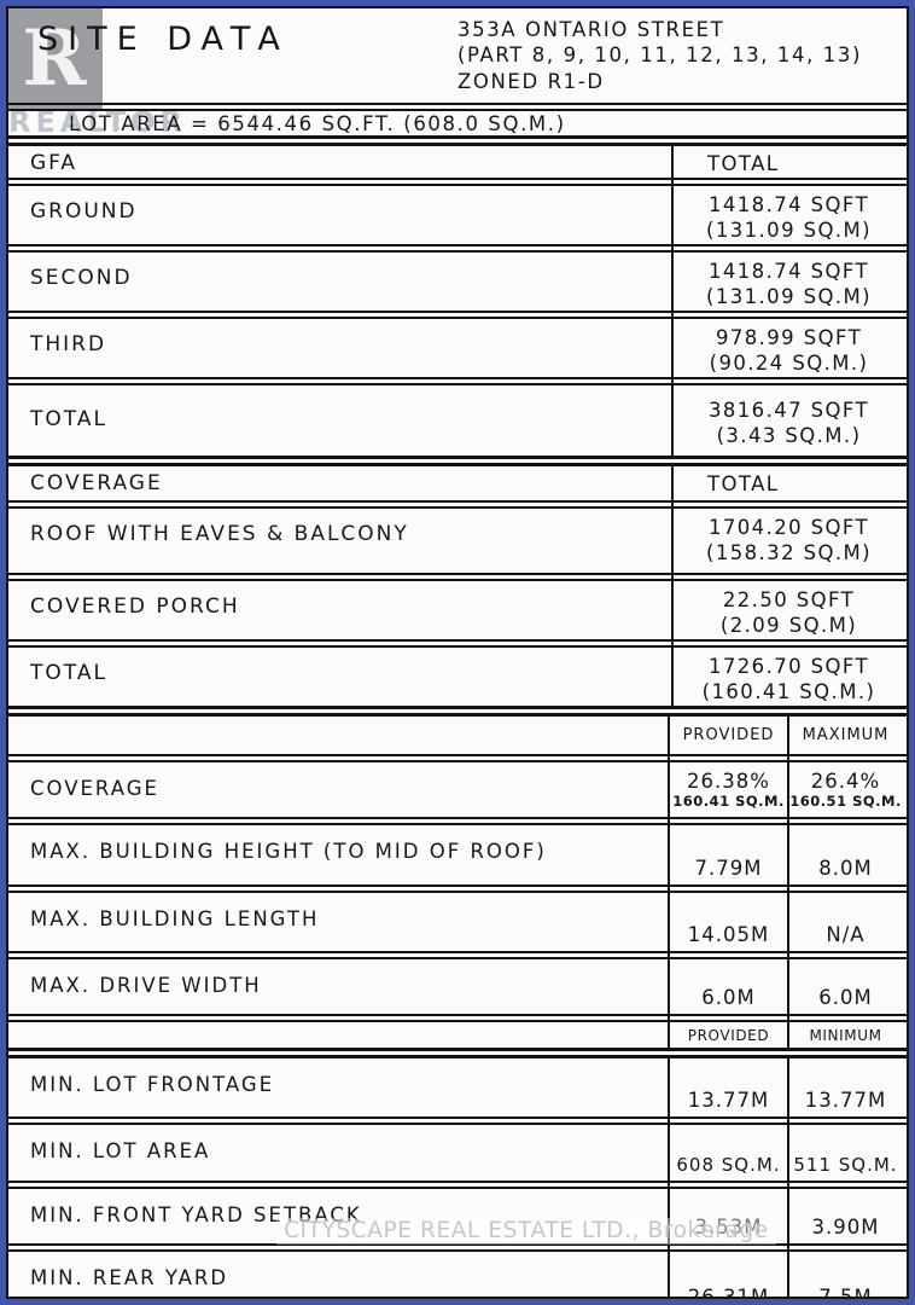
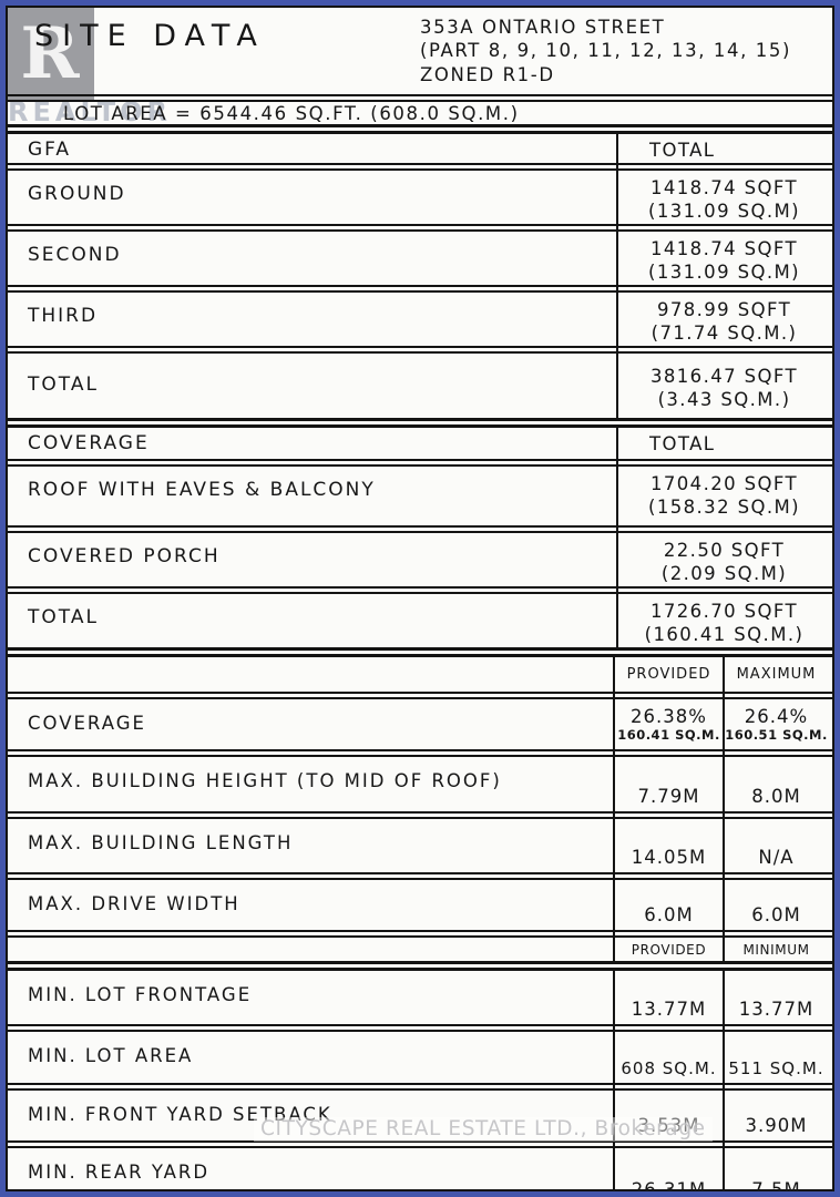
  R
  REALTOR
  SITE DATA
  353A ONTARIO STREET
- (PART 8, 9, 10, 11, 12, 13, 14, 13)
+ (PART 8, 9, 10, 11, 12, 13, 14, 15)
  ZONED R1-D
  LOT AREA = 6544.46 SQ.FT. (608.0 SQ.M.)
  GFA
  TOTAL
  GROUND
  1418.74 SQFT
  (131.09 SQ.M)
  SECOND
  1418.74 SQFT
  (131.09 SQ.M)
  THIRD
  978.99 SQFT
- (90.24 SQ.M.)
+ (71.74 SQ.M.)
  TOTAL
  3816.47 SQFT
  (3.43 SQ.M.)
  COVERAGE
  TOTAL
  ROOF WITH EAVES & BALCONY
  1704.20 SQFT
  (158.32 SQ.M)
  COVERED PORCH
  22.50 SQFT
  (2.09 SQ.M)
  TOTAL
  1726.70 SQFT
  (160.41 SQ.M.)
  PROVIDED
  MAXIMUM
  COVERAGE
  26.38%
  160.41 SQ.M.
  26.4%
  160.51 SQ.M.
  MAX. BUILDING HEIGHT (TO MID OF ROOF)
  7.79M
  8.0M
  MAX. BUILDING LENGTH
  14.05M
  N/A
  MAX. DRIVE WIDTH
  6.0M
  6.0M
  PROVIDED
  MINIMUM
  MIN. LOT FRONTAGE
  13.77M
  13.77M
  MIN. LOT AREA
  608 SQ.M.
  511 SQ.M.
  MIN. FRONT YARD SETBACK
  3.53M
  3.90M
  MIN. REAR YARD
  CITYSCAPE REAL ESTATE LTD., Brokerage
